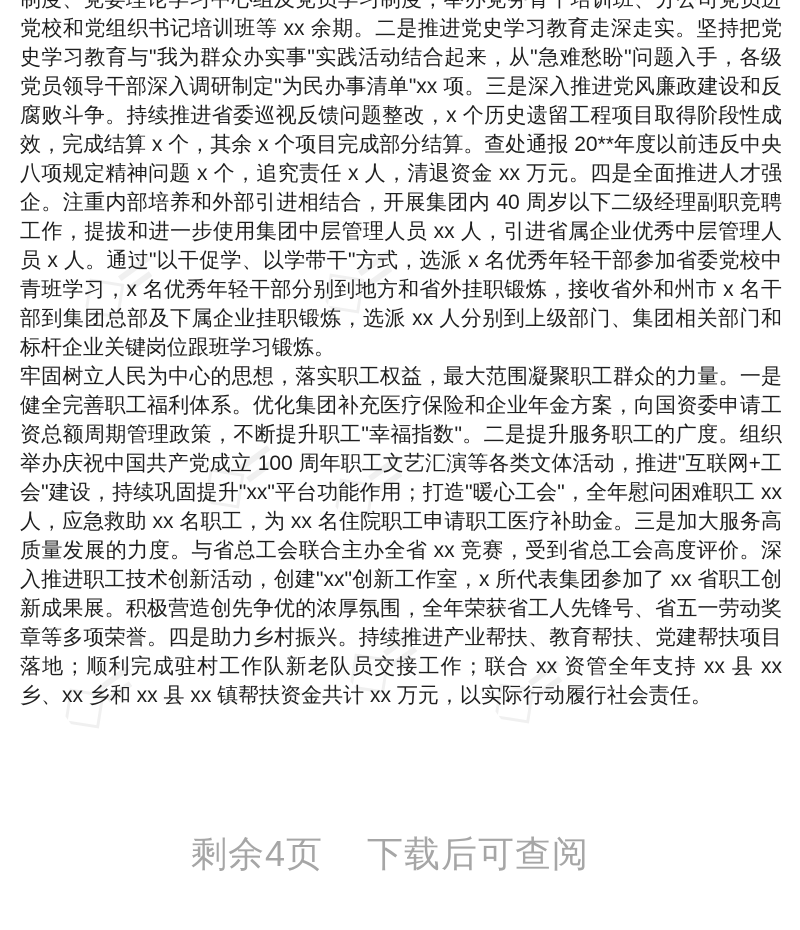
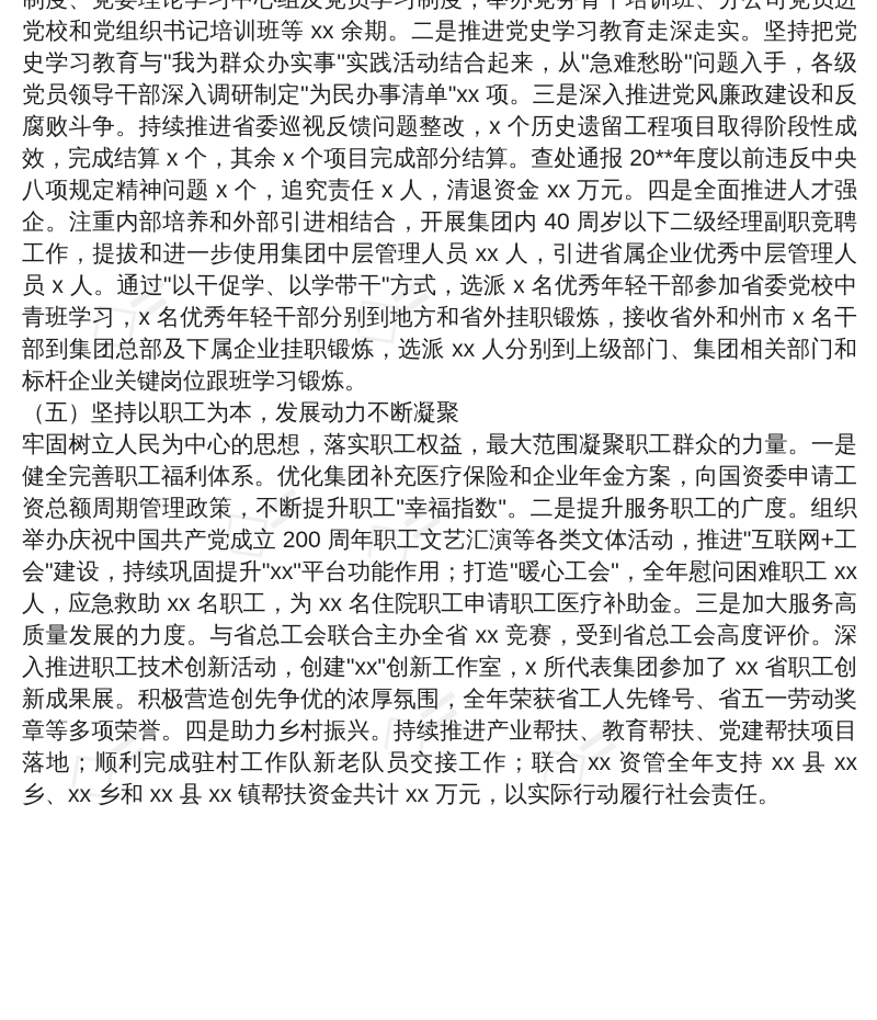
  党校和党组织书记培训班等 xx 余期。二是推进党史学习教育走深走实。坚持把党史学习教育与"我为群众办实事"实践活动结合起来，从"急难愁盼"问题入手，各级党员领导干部深入调研制定"为民办事清单"xx 项。三是深入推进党风廉政建设和反腐败斗争。持续推进省委巡视反馈问题整改，x 个历史遗留工程项目取得阶段性成效，完成结算 x 个，其余 x 个项目完成部分结算。查处通报 20**年度以前违反中央八项规定精神问题 x 个，追究责任 x 人，清退资金 xx 万元。四是全面推进人才强企。注重内部培养和外部引进相结合，开展集团内 40 周岁以下二级经理副职竞聘工作，提拔和进一步使用集团中层管理人员 xx 人，引进省属企业优秀中层管理人员 x 人。通过"以干促学、以学带干"方式，选派 x 名优秀年轻干部参加省委党校中青班学习，x 名优秀年轻干部分别到地方和省外挂职锻炼，接收省外和州市 x 名干部到集团总部及下属企业挂职锻炼，选派 xx 人分别到上级部门、集团相关部门和标杆企业关键岗位跟班学习锻炼。
+ （五）坚持以职工为本，发展动力不断凝聚
- 牢固树立人民为中心的思想，落实职工权益，最大范围凝聚职工群众的力量。一是健全完善职工福利体系。优化集团补充医疗保险和企业年金方案，向国资委申请工资总额周期管理政策，不断提升职工"幸福指数"。二是提升服务职工的广度。组织举办庆祝中国共产党成立 100 周年职工文艺汇演等各类文体活动，推进"互联网+工会"建设，持续巩固提升"xx"平台功能作用；打造"暖心工会"，全年慰问困难职工 xx 人，应急救助 xx 名职工，为 xx 名住院职工申请职工医疗补助金。三是加大服务高质量发展的力度。与省总工会联合主办全省 xx 竞赛，受到省总工会高度评价。深入推进职工技术创新活动，创建"xx"创新工作室，x 所代表集团参加了 xx 省职工创新成果展。积极营造创先争优的浓厚氛围，全年荣获省工人先锋号、省五一劳动奖章等多项荣誉。四是助力乡村振兴。持续推进产业帮扶、教育帮扶、党建帮扶项目落地；顺利完成驻村工作队新老队员交接工作；联合 xx 资管全年支持 xx 县 xx 乡、xx 乡和 xx 县 xx 镇帮扶资金共计 xx 万元，以实际行动履行社会责任。
+ 牢固树立人民为中心的思想，落实职工权益，最大范围凝聚职工群众的力量。一是健全完善职工福利体系。优化集团补充医疗保险和企业年金方案，向国资委申请工资总额周期管理政策，不断提升职工"幸福指数"。二是提升服务职工的广度。组织举办庆祝中国共产党成立 200 周年职工文艺汇演等各类文体活动，推进"互联网+工会"建设，持续巩固提升"xx"平台功能作用；打造"暖心工会"，全年慰问困难职工 xx 人，应急救助 xx 名职工，为 xx 名住院职工申请职工医疗补助金。三是加大服务高质量发展的力度。与省总工会联合主办全省 xx 竞赛，受到省总工会高度评价。深入推进职工技术创新活动，创建"xx"创新工作室，x 所代表集团参加了 xx 省职工创新成果展。积极营造创先争优的浓厚氛围，全年荣获省工人先锋号、省五一劳动奖章等多项荣誉。四是助力乡村振兴。持续推进产业帮扶、教育帮扶、党建帮扶项目落地；顺利完成驻村工作队新老队员交接工作；联合 xx 资管全年支持 xx 县 xx 乡、xx 乡和 xx 县 xx 镇帮扶资金共计 xx 万元，以实际行动履行社会责任。
- 剩余4页 下载后可查阅
